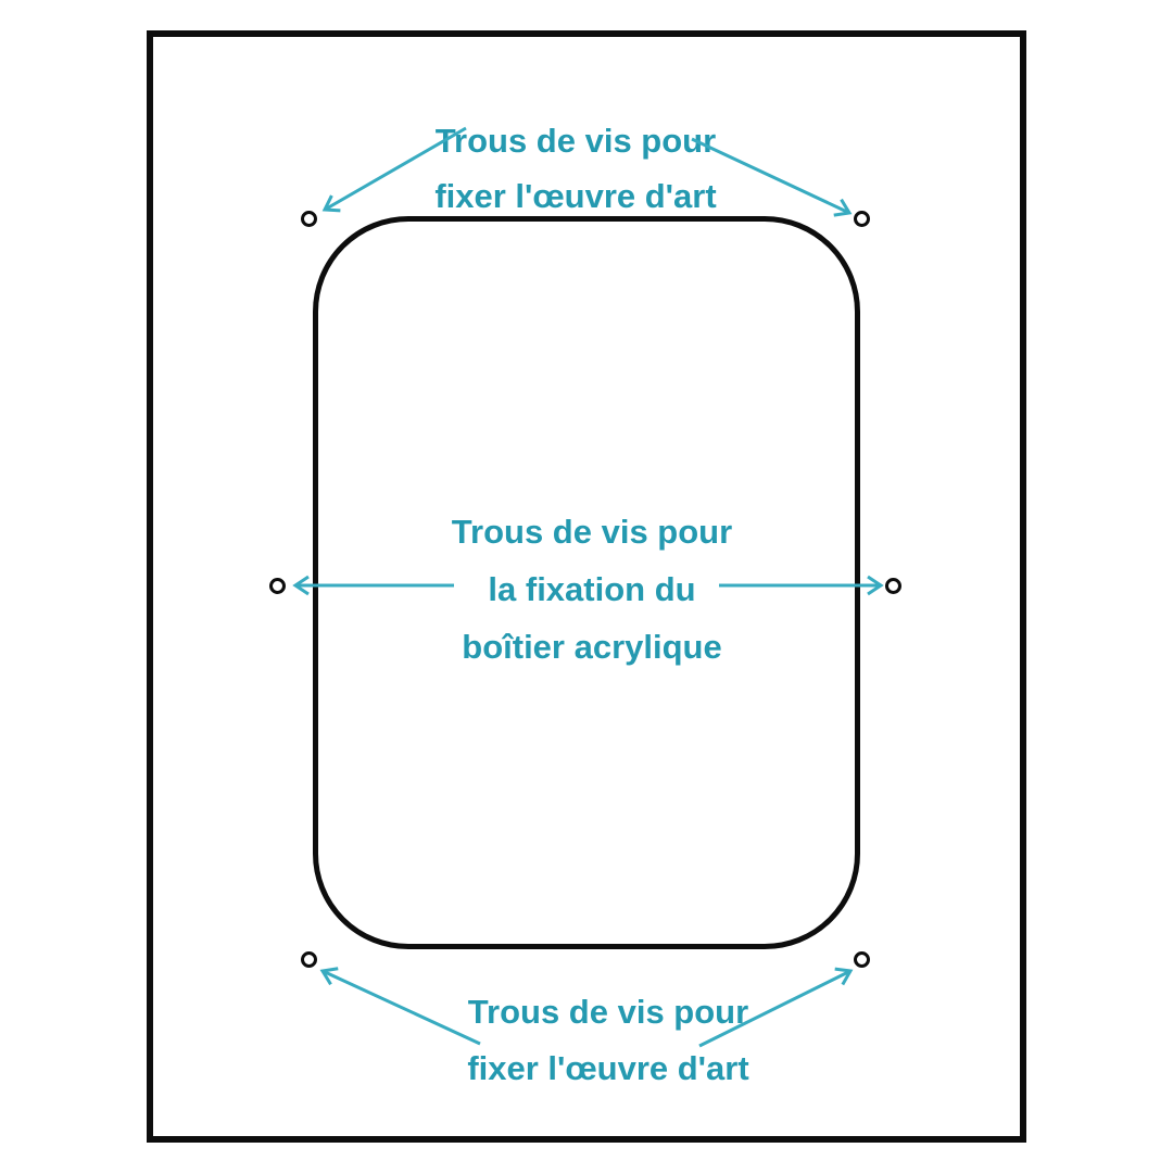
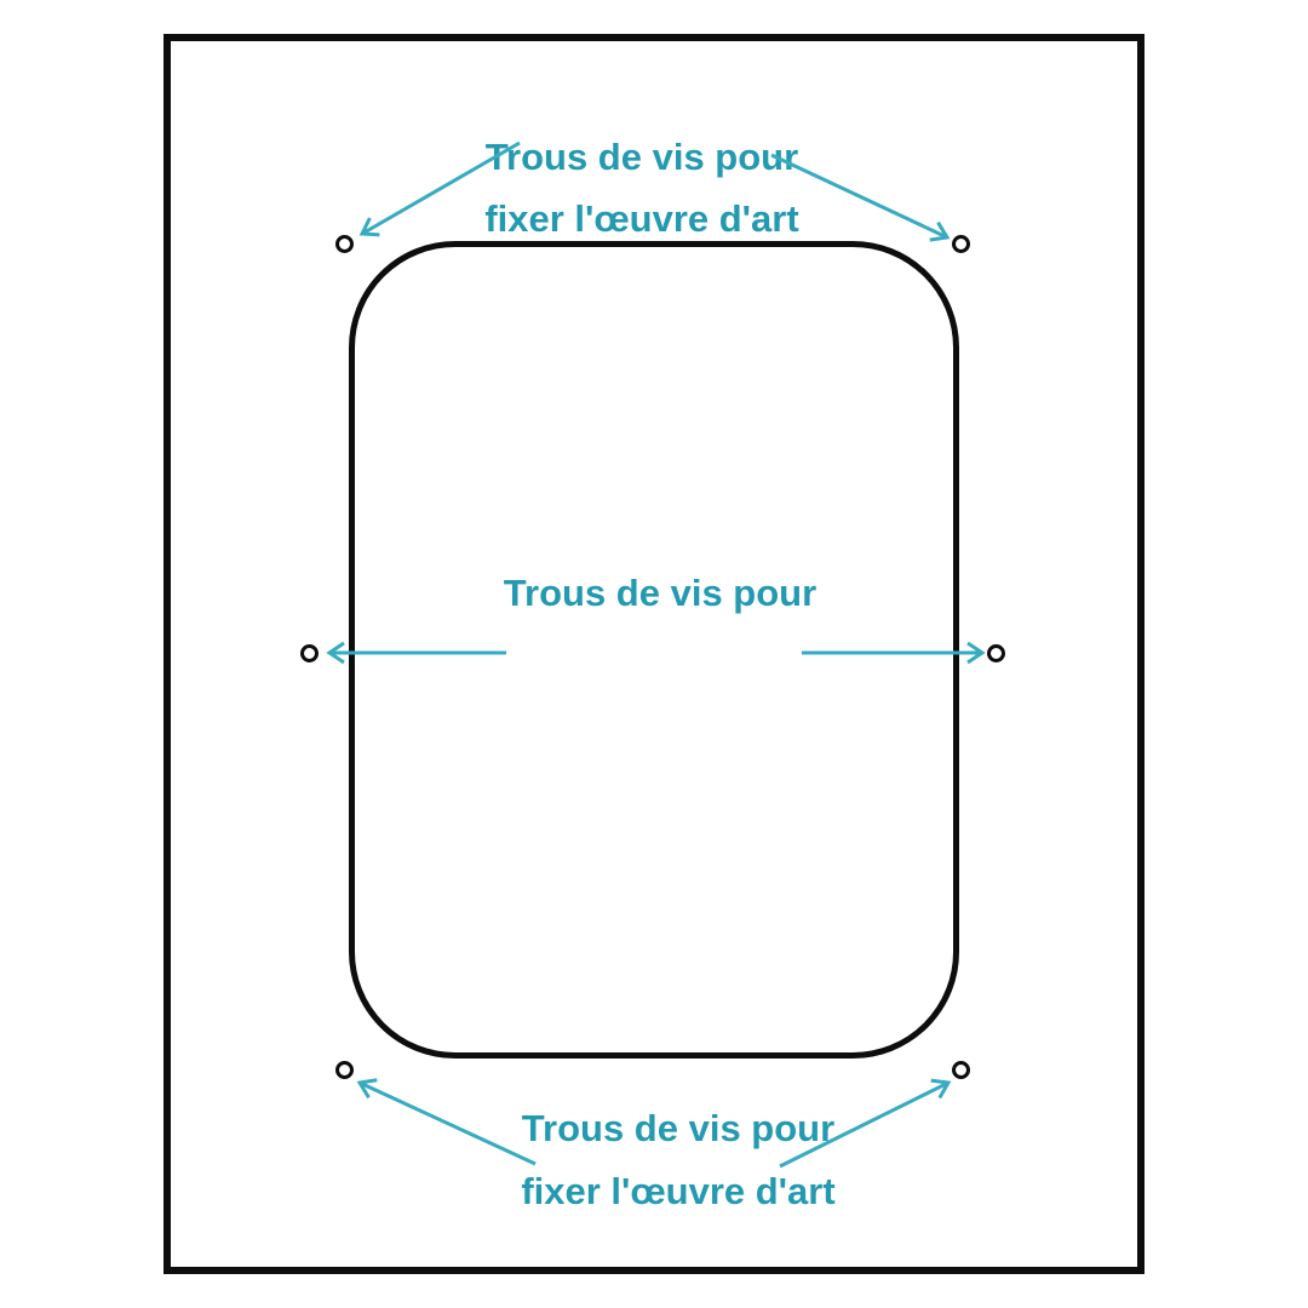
  rous de vis por
  fixer l'œuvre d'art
  Trous de vis pour
- la fixation du
- boîtier acrylique
  Trous de vis pour
  fixer l'œuvre d'art
